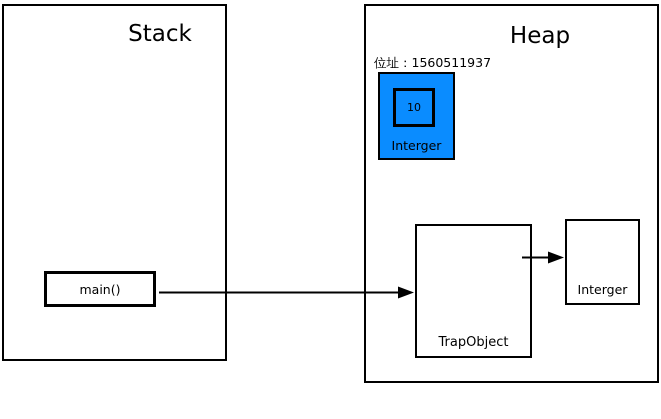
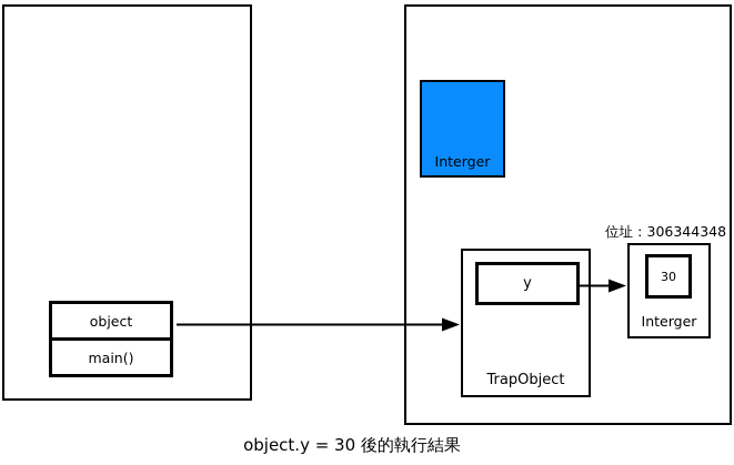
- Stack
- Heap
- 位址：1560511937
- 10
  Interger
+ y
  TrapObject
+ 位址：306344348
+ 30
  Interger
+ object
  main()
+ object.y = 30 後的執行結果
